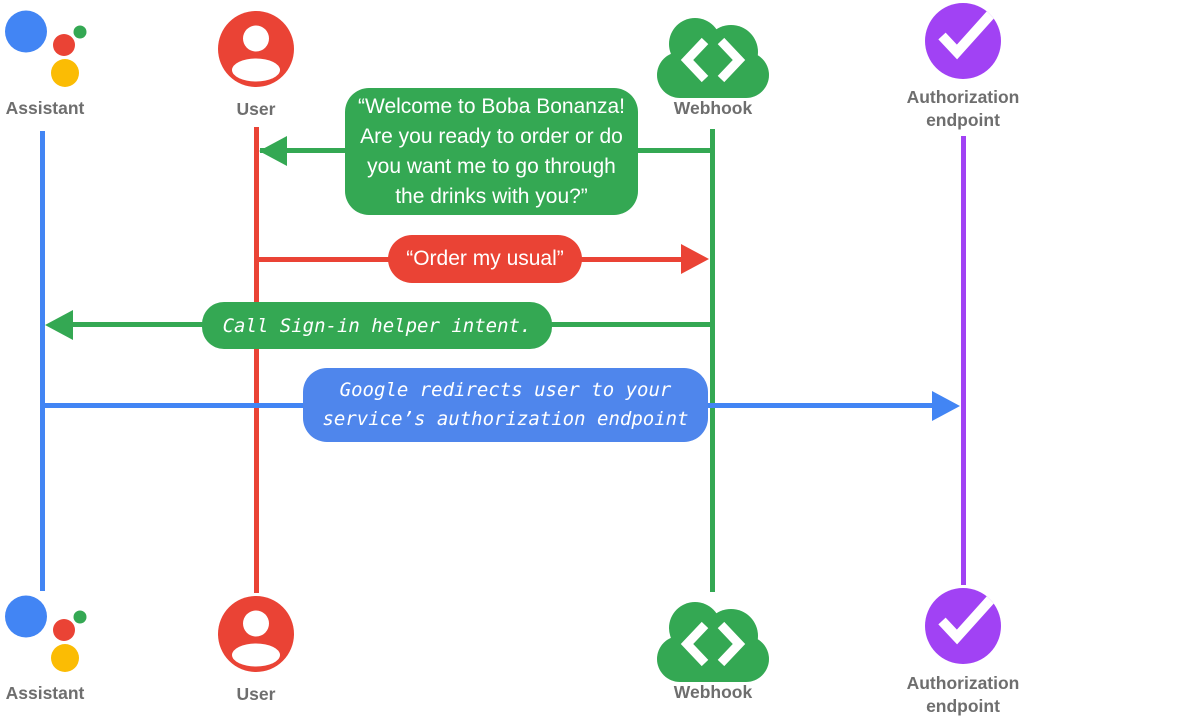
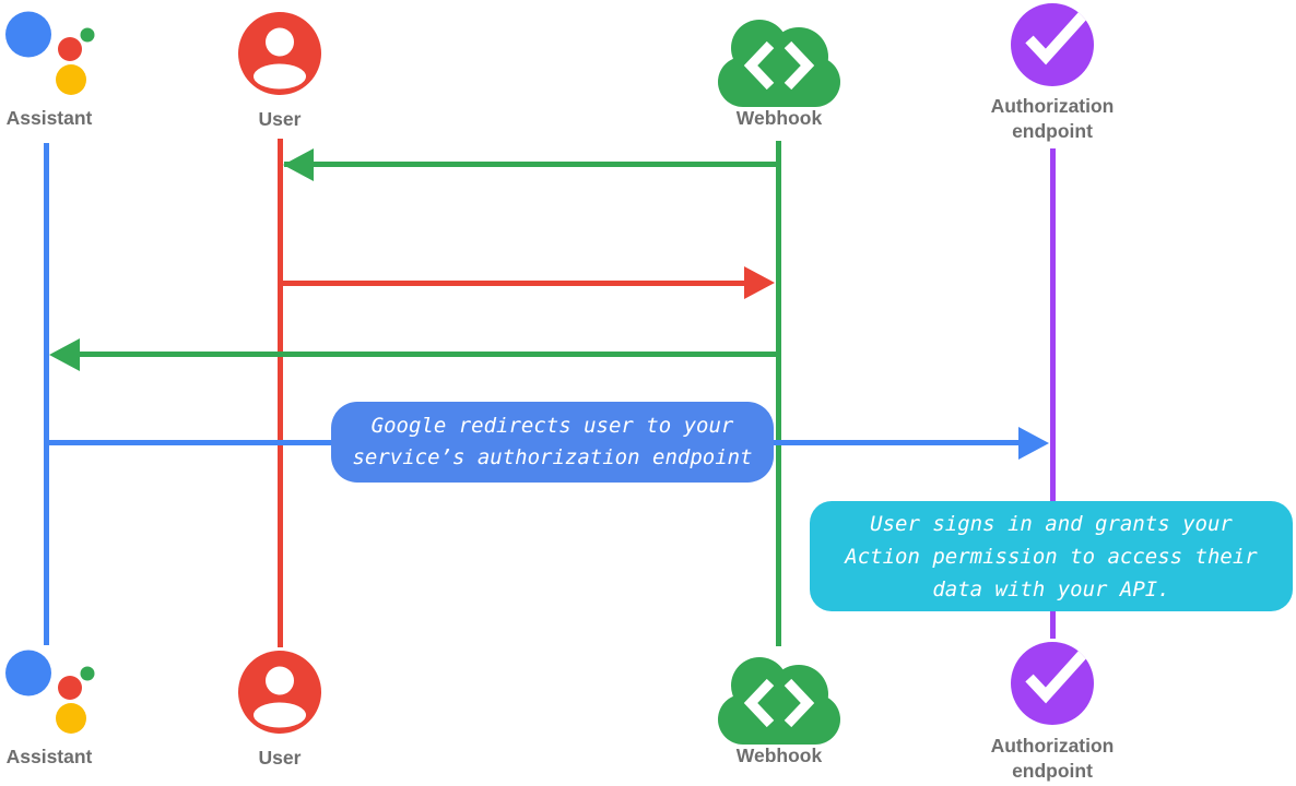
- “Welcome to Boba Bonanza!
- Are you ready to order or do
- you want me to go through
- the drinks with you?”
- “Order my usual”
- Call Sign-in helper intent.
  Google redirects user to your
  service’s authorization endpoint
+ User signs in and grants your
+ Action permission to access their
+ data with your API.
  Assistant
  User
  Webhook
  Authorization
  endpoint
  Assistant
  User
  Webhook
  Authorization
  endpoint
